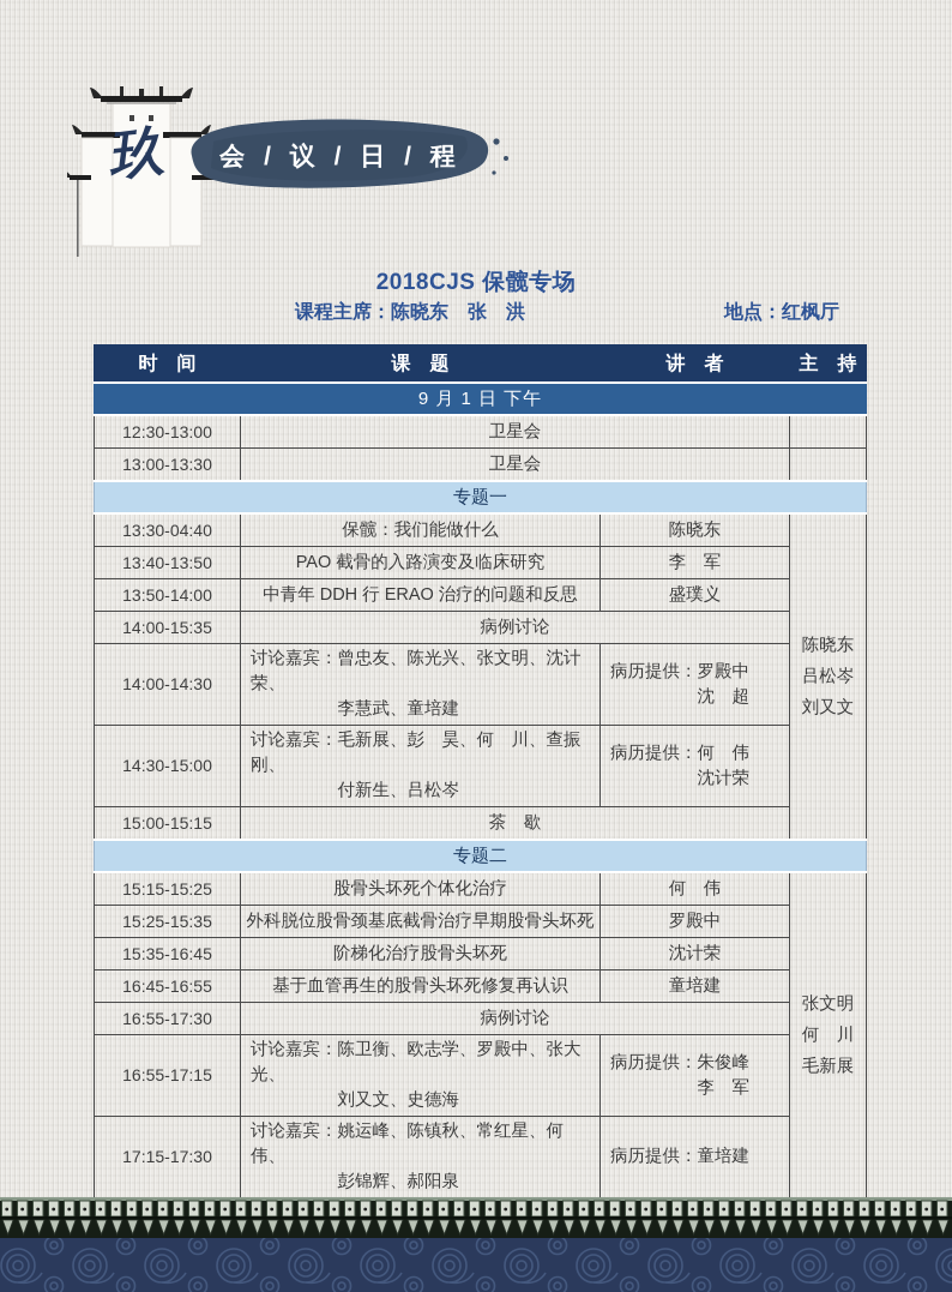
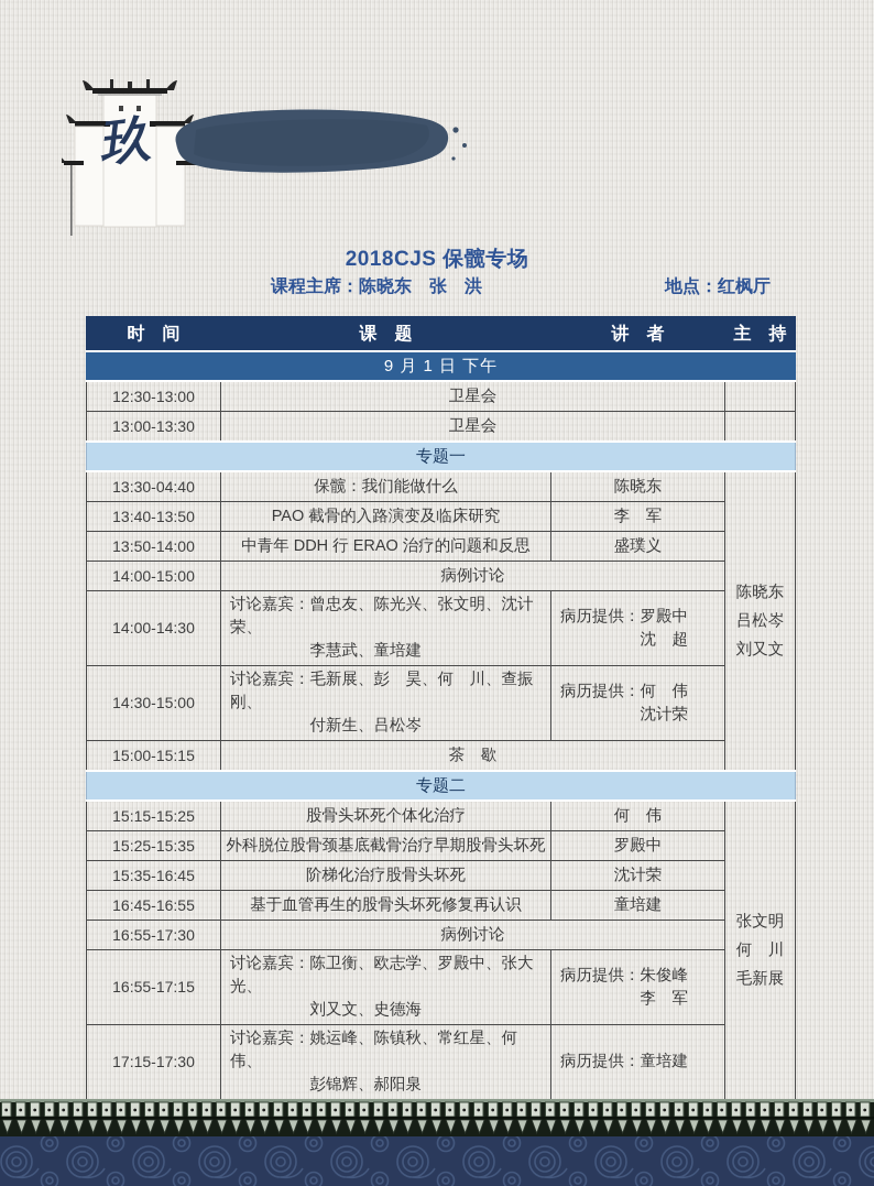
- 会 / 议 / 日 / 程
  2018CJS 保髋专场
  课程主席：陈晓东 张 洪
  地点：红枫厅
  时 间	课 题	讲 者	主 持
  9 月 1 日 下午
  12:30-13:00	卫星会
  13:00-13:30	卫星会
  专题一
  13:30-04:40	保髋：我们能做什么	陈晓东	陈晓东吕松岑刘又文
  13:40-13:50	PAO 截骨的入路演变及临床研究	李 军
  13:50-14:00	中青年 DDH 行 ERAO 治疗的问题和反思	盛璞义
- 14:00-15:35	病例讨论
+ 14:00-15:00	病例讨论
  14:00-14:30	讨论嘉宾：曾忠友、陈光兴、张文明、沈计荣、李慧武、童培建	病历提供：罗殿中沈 超
  14:30-15:00	讨论嘉宾：毛新展、彭 昊、何 川、查振刚、付新生、吕松岑	病历提供：何 伟沈计荣
  15:00-15:15	茶 歇
  专题二
  15:15-15:25	股骨头坏死个体化治疗	何 伟	张文明何 川毛新展
  15:25-15:35	外科脱位股骨颈基底截骨治疗早期股骨头坏死	罗殿中
  15:35-16:45	阶梯化治疗股骨头坏死	沈计荣
  16:45-16:55	基于血管再生的股骨头坏死修复再认识	童培建
  16:55-17:30	病例讨论
  16:55-17:15	讨论嘉宾：陈卫衡、欧志学、罗殿中、张大光、刘又文、史德海	病历提供：朱俊峰李 军
  17:15-17:30	讨论嘉宾：姚运峰、陈镇秋、常红星、何 伟、彭锦辉、郝阳泉	病历提供：童培建
